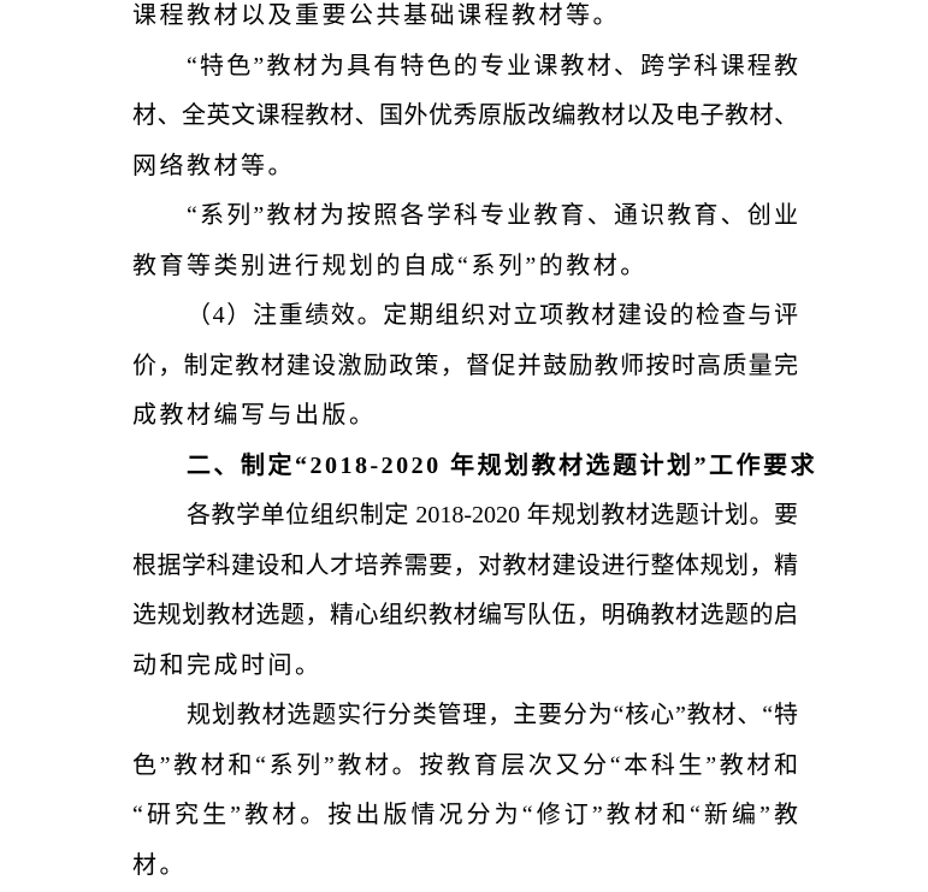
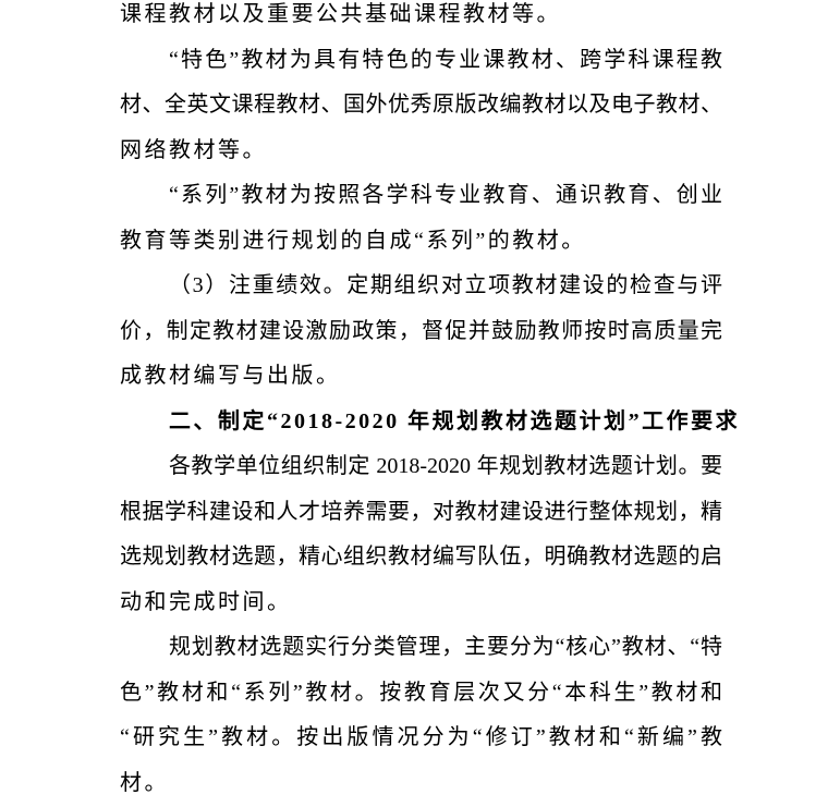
  课程教材以及重要公共基础课程教材等。
  “特色”教材为具有特色的专业课教材、跨学科课程教
  材、全英文课程教材、国外优秀原版改编教材以及电子教材、
  网络教材等。
  “系列”教材为按照各学科专业教育、通识教育、创业
  教育等类别进行规划的自成“系列”的教材。
- （4）注重绩效。定期组织对立项教材建设的检查与评
+ （3）注重绩效。定期组织对立项教材建设的检查与评
  价，制定教材建设激励政策，督促并鼓励教师按时高质量完
  成教材编写与出版。
  二、制定“2018-2020 年规划教材选题计划”工作要求
  各教学单位组织制定 2018-2020 年规划教材选题计划。要
  根据学科建设和人才培养需要，对教材建设进行整体规划，精
  选规划教材选题，精心组织教材编写队伍，明确教材选题的启
  动和完成时间。
  规划教材选题实行分类管理，主要分为“核心”教材、“特
  色”教材和“系列”教材。按教育层次又分“本科生”教材和
  “研究生”教材。按出版情况分为“修订”教材和“新编”教
  材。
